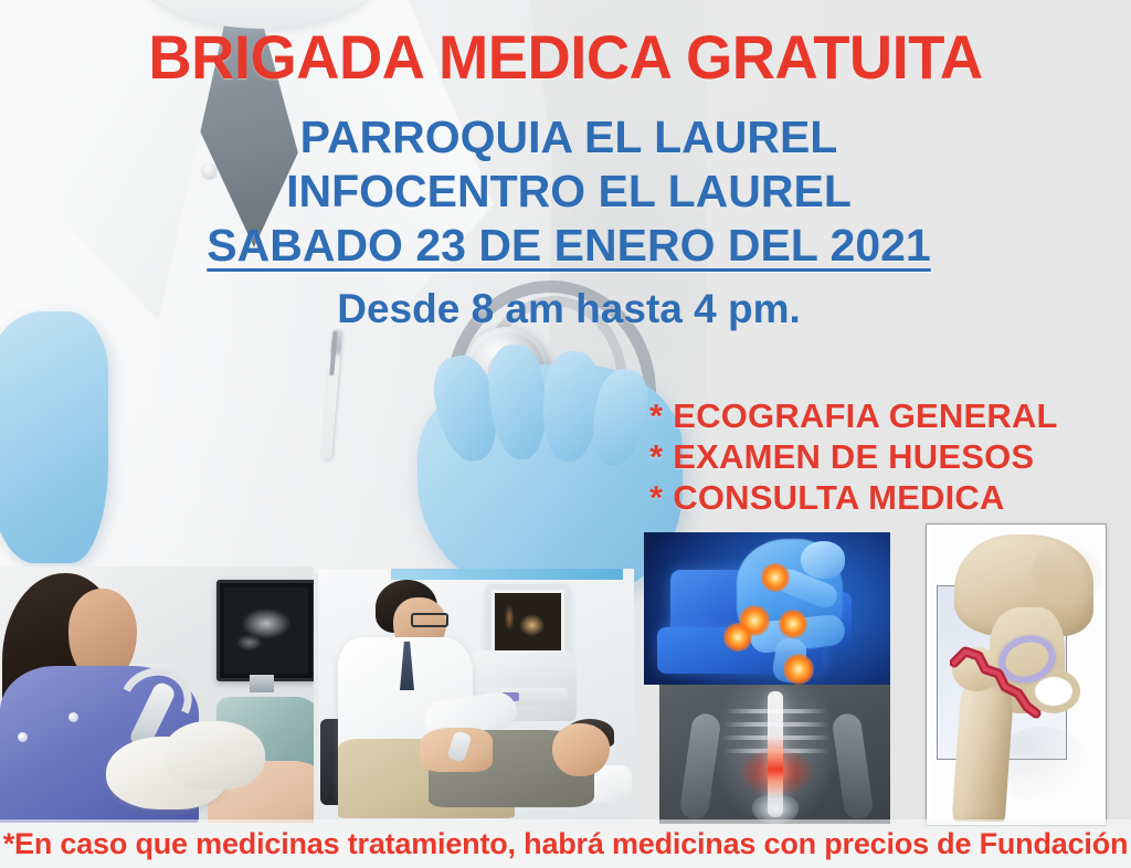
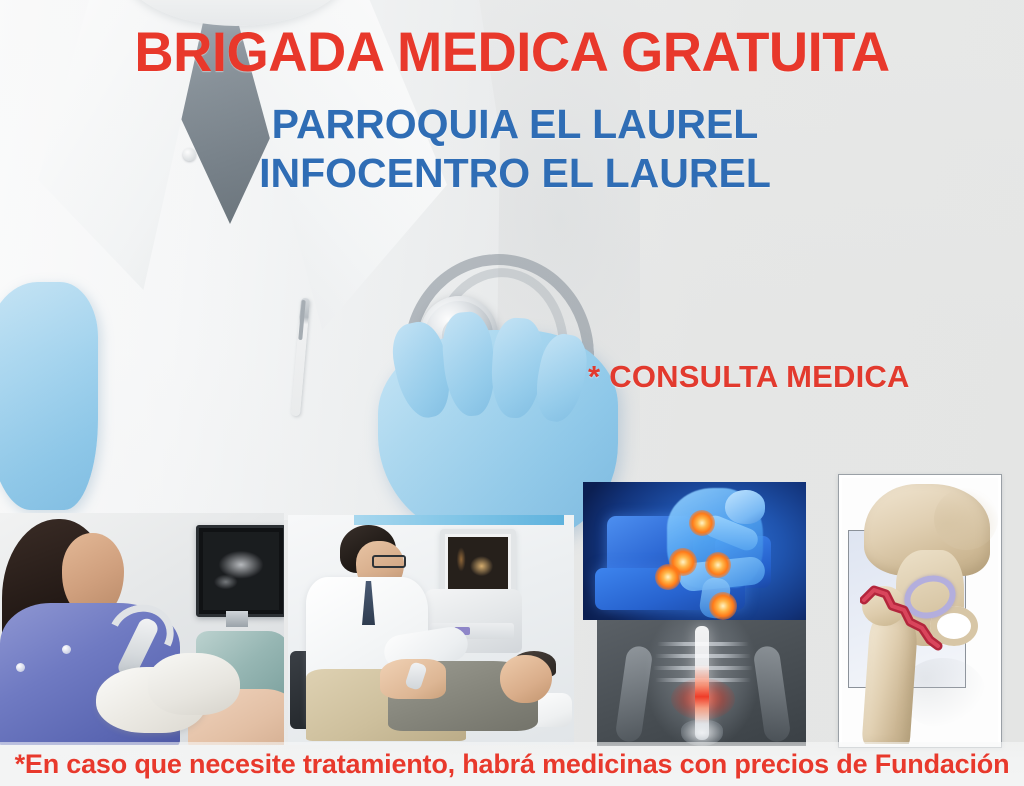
  BRIGADA MEDICA GRATUITA
  PARROQUIA EL LAUREL
  INFOCENTRO EL LAUREL
- SABADO 23 DE ENERO DEL 2021
- Desde 8 am hasta 4 pm.
- * ECOGRAFIA GENERAL
- * EXAMEN DE HUESOS
  * CONSULTA MEDICA
- *En caso que medicinas tratamiento, habrá medicinas con precios de Fundación
+ *En caso que necesite tratamiento, habrá medicinas con precios de Fundación
